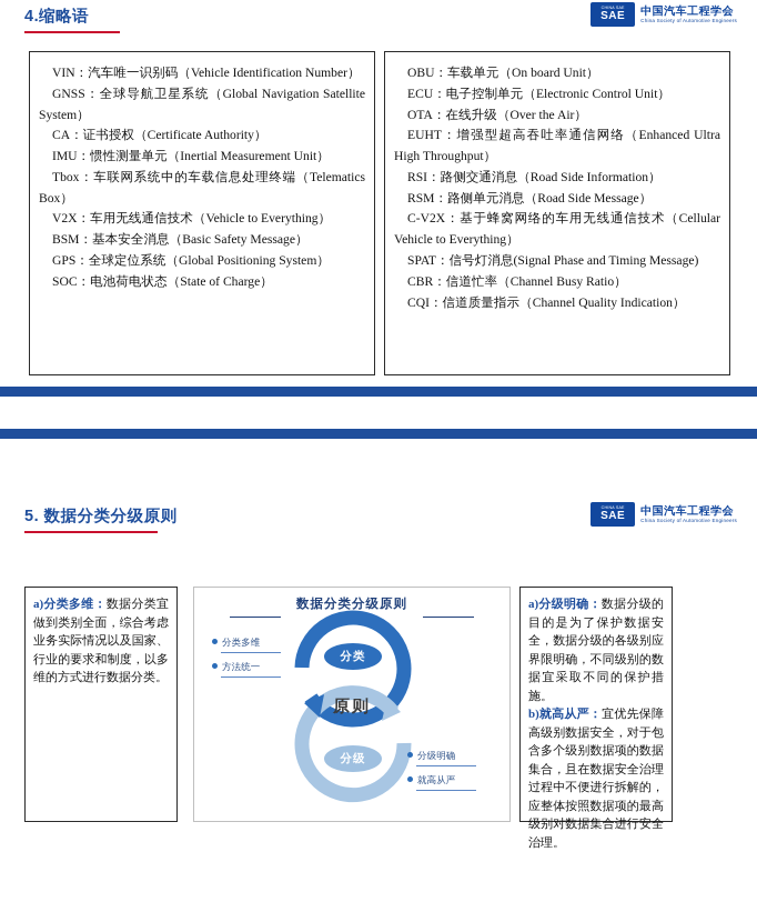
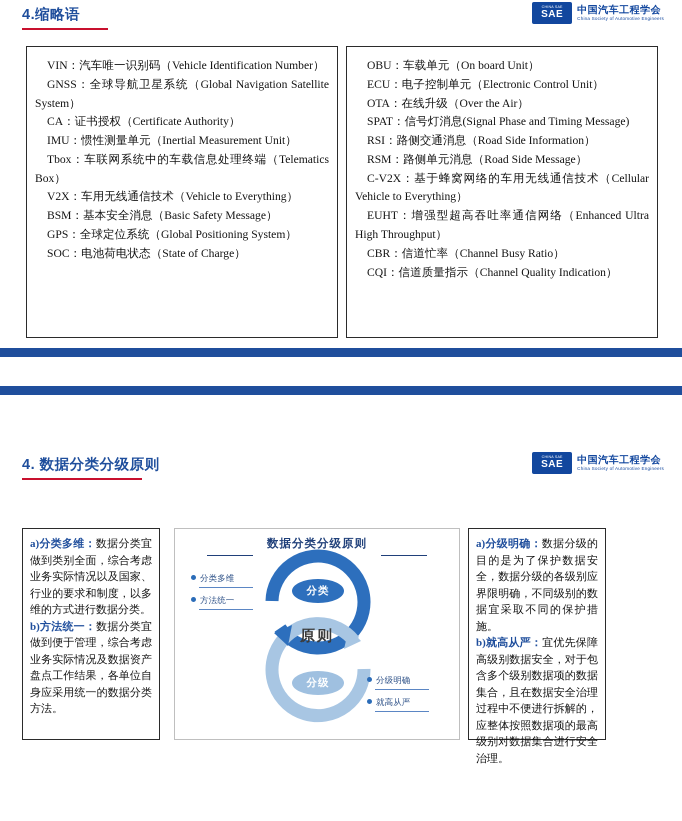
  4.缩略语
  SAE
  中国汽车工程学会
  VIN：汽车唯一识别码（Vehicle Identification Number）
  GNSS：全球导航卫星系统（Global Navigation Satellite System）
  CA：证书授权（Certificate Authority）
  IMU：惯性测量单元（Inertial Measurement Unit）
  Tbox：车联网系统中的车载信息处理终端（Telematics Box）
  V2X：车用无线通信技术（Vehicle to Everything）
  BSM：基本安全消息（Basic Safety Message）
  GPS：全球定位系统（Global Positioning System）
  SOC：电池荷电状态（State of Charge）
  OBU：车载单元（On board Unit）
  ECU：电子控制单元（Electronic Control Unit）
  OTA：在线升级（Over the Air）
- EUHT：增强型超高吞吐率通信网络（Enhanced Ultra High Throughput）
+ SPAT：信号灯消息(Signal Phase and Timing Message)
  RSI：路侧交通消息（Road Side Information）
  RSM：路侧单元消息（Road Side Message）
  C-V2X：基于蜂窝网络的车用无线通信技术（Cellular Vehicle to Everything）
- SPAT：信号灯消息(Signal Phase and Timing Message)
+ EUHT：增强型超高吞吐率通信网络（Enhanced Ultra High Throughput）
  CBR：信道忙率（Channel Busy Ratio）
  CQI：信道质量指示（Channel Quality Indication）
- 5. 数据分类分级原则
+ 4. 数据分类分级原则
  SAE
  中国汽车工程学会
  a)分类多维：数据分类宜做到类别全面，综合考虑业务实际情况以及国家、行业的要求和制度，以多维的方式进行数据分类。
+ b)方法统一：数据分类宜做到便于管理，综合考虑业务实际情况及数据资产盘点工作结果，各单位自身应采用统一的数据分类方法。
  数据分类分级原则
  原则
  分类
  分级
  分类多维
  方法统一
  分级明确
  就高从严
  a)分级明确：数据分级的目的是为了保护数据安全，数据分级的各级别应界限明确，不同级别的数据宜采取不同的保护措施。
  b)就高从严：宜优先保障高级别数据安全，对于包含多个级别数据项的数据集合，且在数据安全治理过程中不便进行拆解的，应整体按照数据项的最高级别对数据集合进行安全治理。
